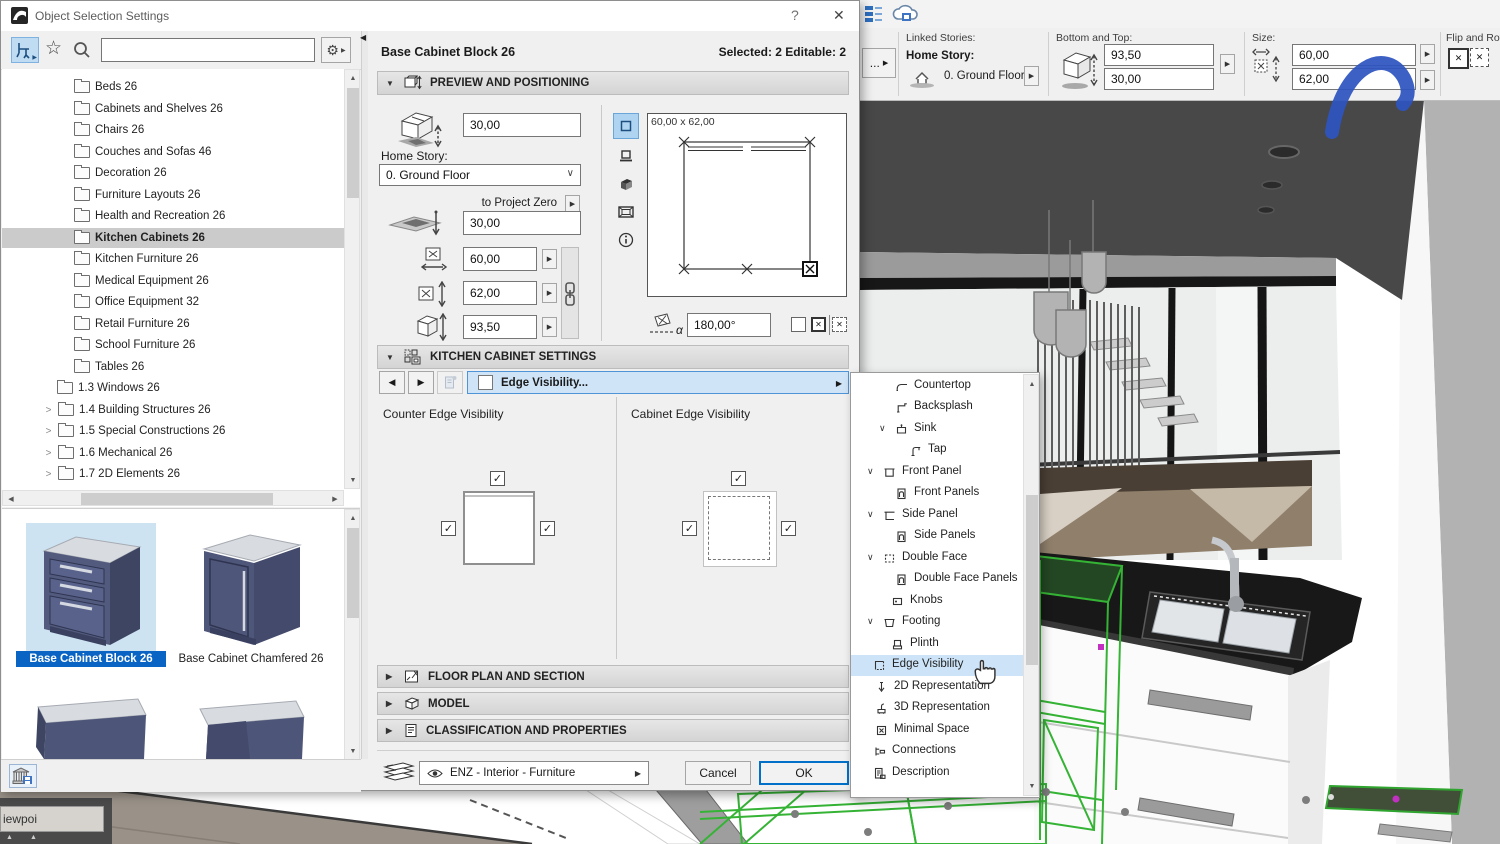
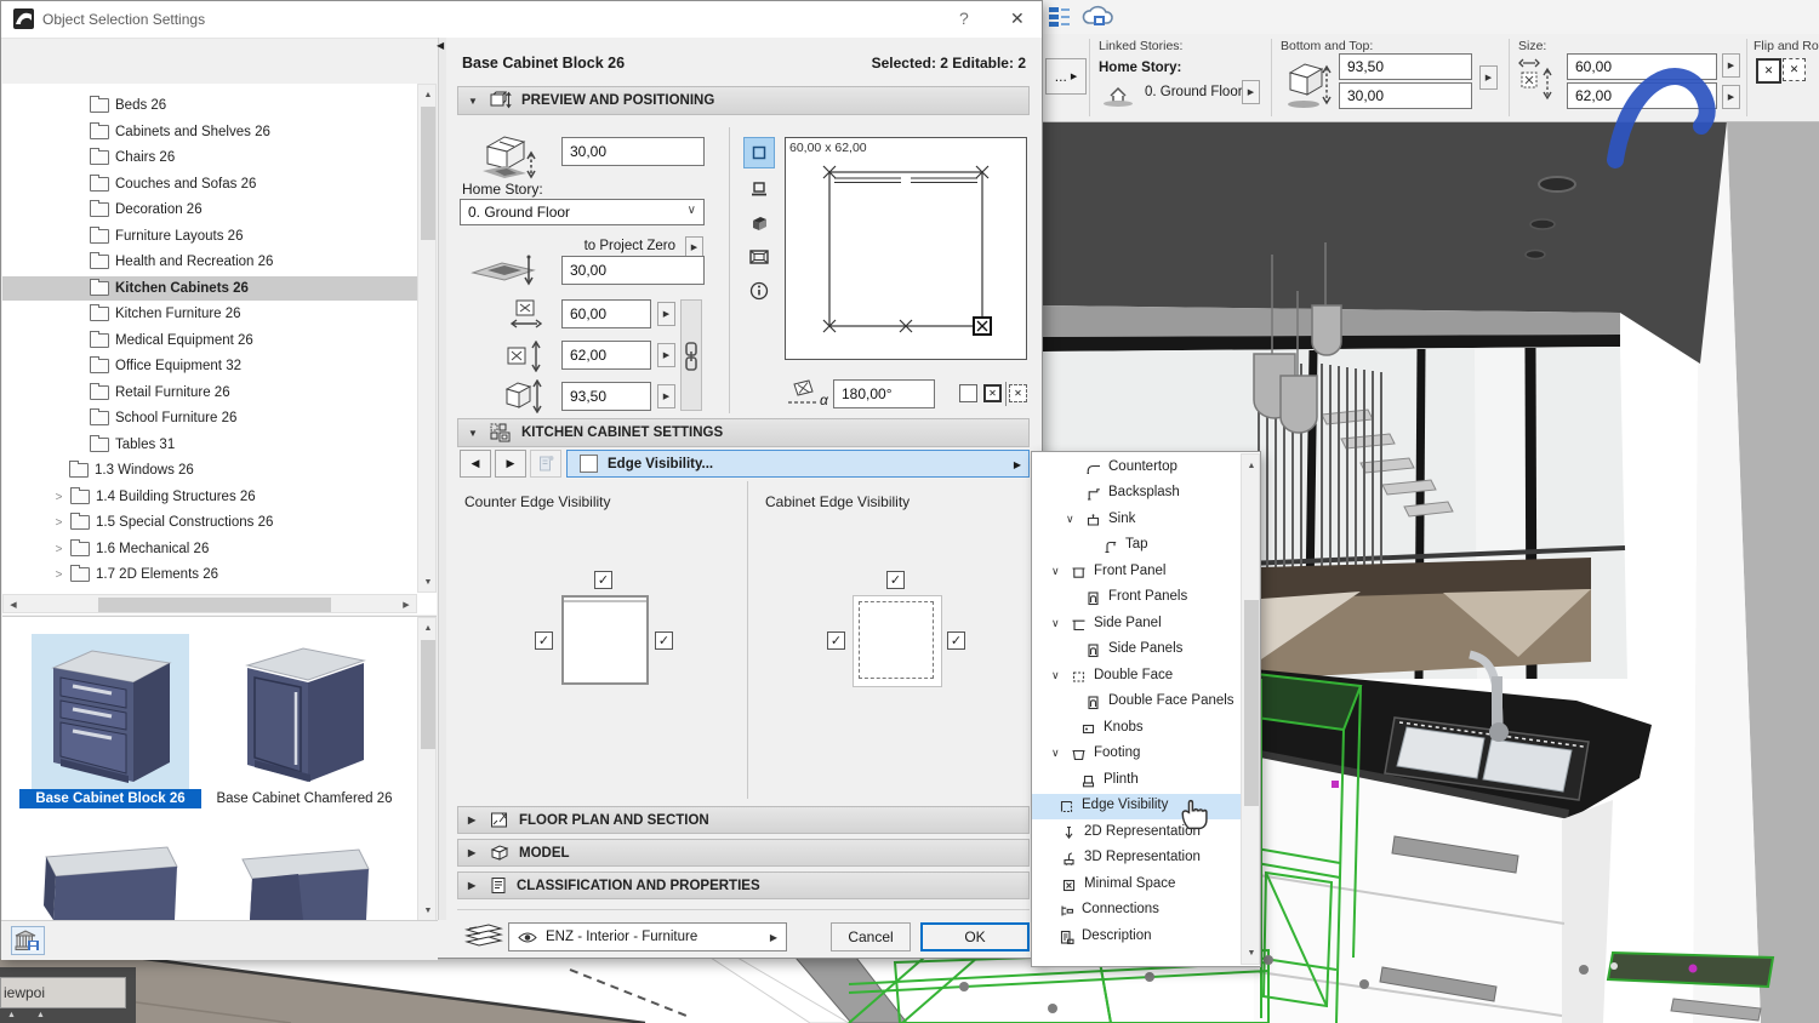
  ...
  Linked Stories:
  Home Story:
  0. Ground Floor
  Bottom and Top:
  93,50
  30,00
  Size:
  60,00
  62,00
  ✕
  ✕
  iewpoi
  Object Selection Settings
  ?
  ✕
- ☆
- ⚙
  Beds 26
  Cabinets and Shelves 26
  Chairs 26
- Couches and Sofas 46
+ Couches and Sofas 26
  Decoration 26
  Furniture Layouts 26
  Health and Recreation 26
  Kitchen Cabinets 26
  Kitchen Furniture 26
  Medical Equipment 26
  Office Equipment 32
  Retail Furniture 26
  School Furniture 26
- Tables 26
+ Tables 31
  1.3 Windows 26
  >
  1.4 Building Structures 26
  >
  1.5 Special Constructions 26
  >
  1.6 Mechanical 26
  >
  1.7 2D Elements 26
  Base Cabinet Block 26
  Base Cabinet Chamfered 26
  ◀
  Base Cabinet Block 26
  Selected: 2 Editable: 2
  ▼
  PREVIEW AND POSITIONING
  30,00
  Home Story:
  0. Ground Floor
  ∨
  to Project Zero
  30,00
  60,00
  62,00
  93,50
  60,00 x 62,00
  α
  180,00°
  ✕
  ✕
  ▼
  KITCHEN CABINET SETTINGS
  ◀
  ▶
  Edge Visibility...
  ▶
  Counter Edge Visibility
  Cabinet Edge Visibility
  ✓
  ✓
  ✓
  ✓
  ✓
  ✓
  ▶
  FLOOR PLAN AND SECTION
  ▶
  MODEL
  ▶
  CLASSIFICATION AND PROPERTIES
  ENZ - Interior - Furniture
  ▶
  Cancel
  OK
  Countertop
  Backsplash
  ∨
  Sink
  Tap
  ∨
  Front Panel
  Front Panels
  ∨
  Side Panel
  Side Panels
  ∨
  Double Face
  Double Face Panels
  Knobs
  ∨
  Footing
  Plinth
  Edge Visibility
  2D Representation
  3D Representation
  Minimal Space
  Connections
  Description
